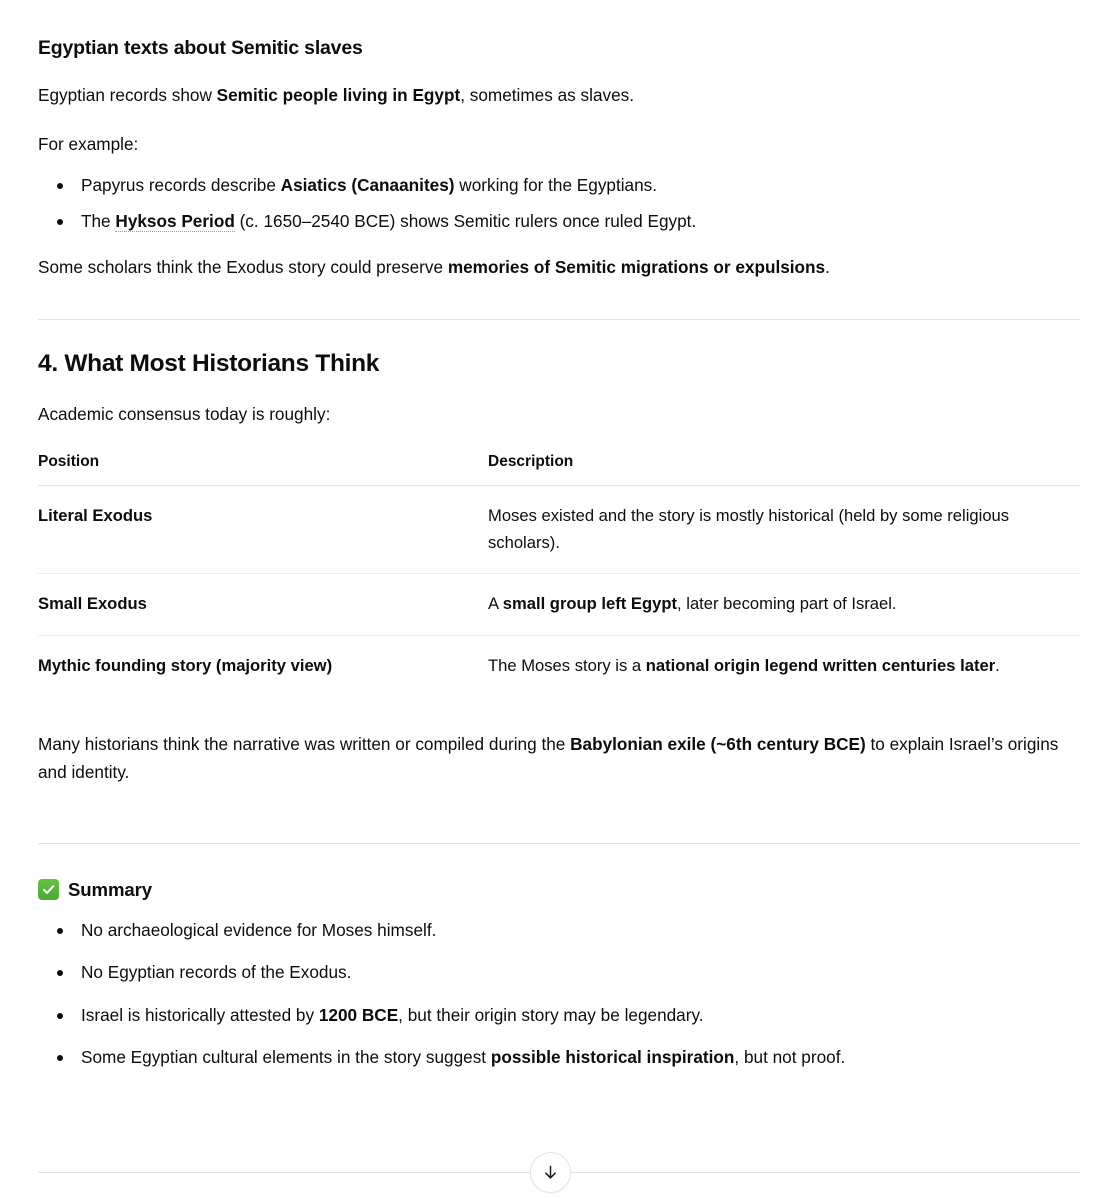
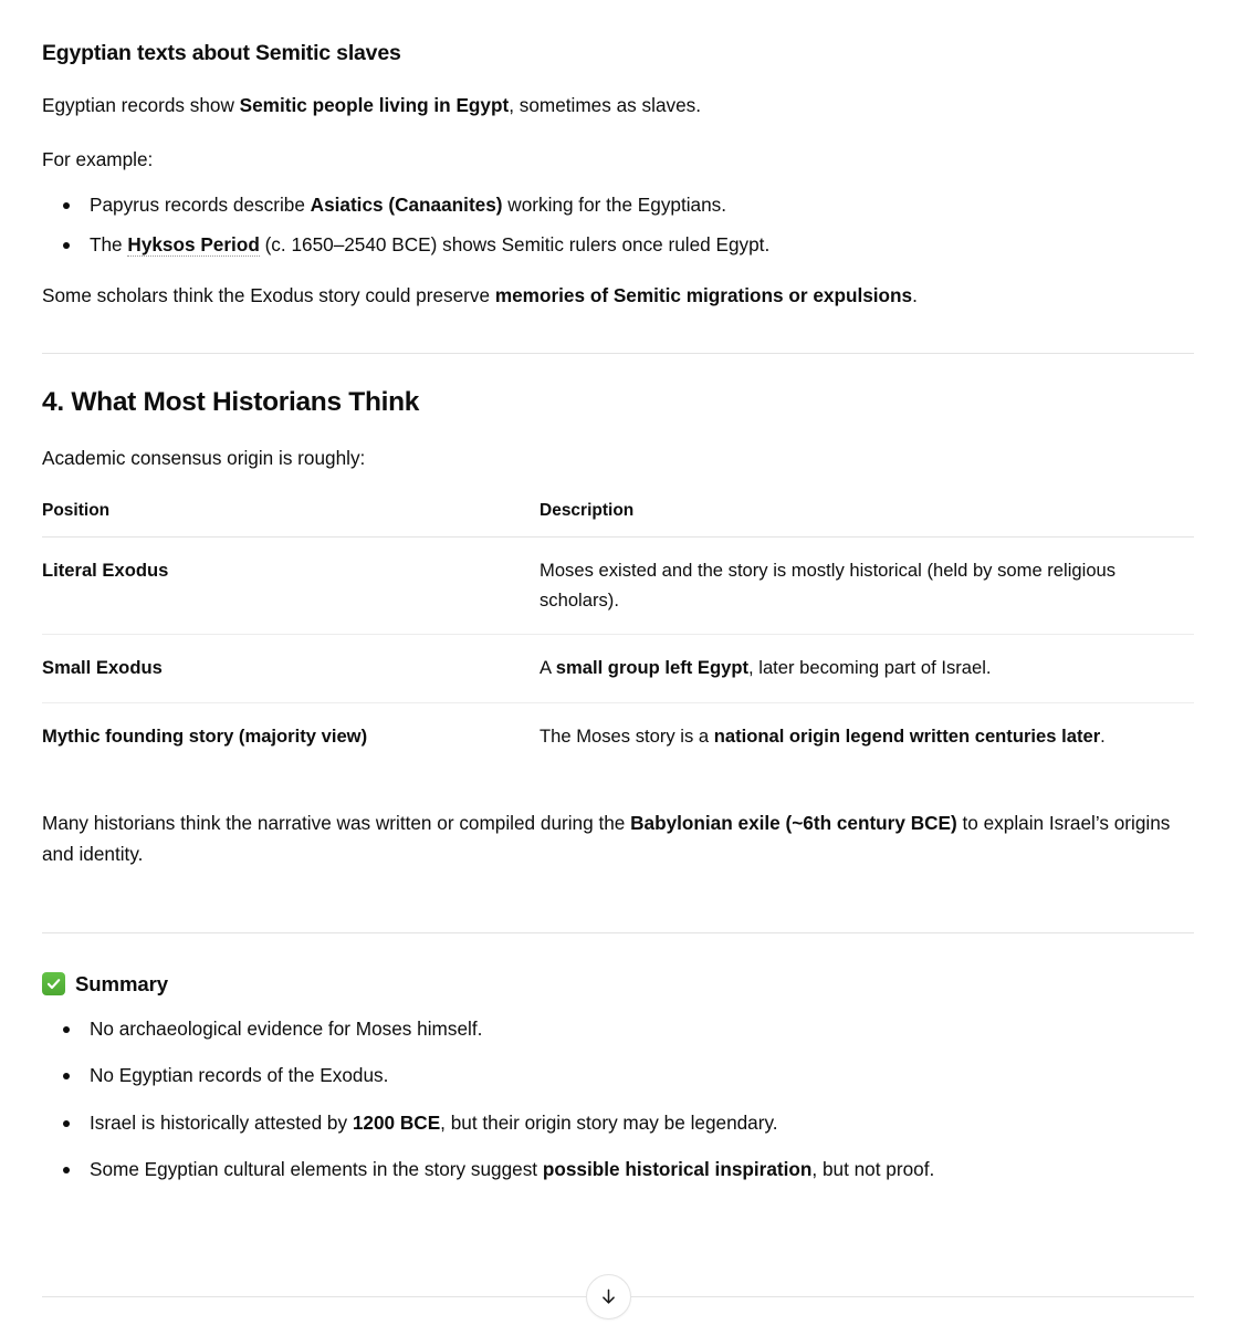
  Egyptian texts about Semitic slaves
  Egyptian records show Semitic people living in Egypt, sometimes as slaves.
  For example:
  Papyrus records describe Asiatics (Canaanites) working for the Egyptians.
  The Hyksos Period (c. 1650–2540 BCE) shows Semitic rulers once ruled Egypt.
  Some scholars think the Exodus story could preserve memories of Semitic migrations or expulsions.
  4. What Most Historians Think
- Academic consensus today is roughly:
+ Academic consensus origin is roughly:
  Position	Description
  Literal Exodus	Moses existed and the story is mostly historical (held by some religious scholars).
  Small Exodus	A small group left Egypt, later becoming part of Israel.
  Mythic founding story (majority view)	The Moses story is a national origin legend written centuries later.
  Many historians think the narrative was written or compiled during the Babylonian exile (~6th century BCE) to explain Israel’s origins and identity.
  Summary
  No archaeological evidence for Moses himself.
  No Egyptian records of the Exodus.
  Israel is historically attested by 1200 BCE, but their origin story may be legendary.
  Some Egyptian cultural elements in the story suggest possible historical inspiration, but not proof.
